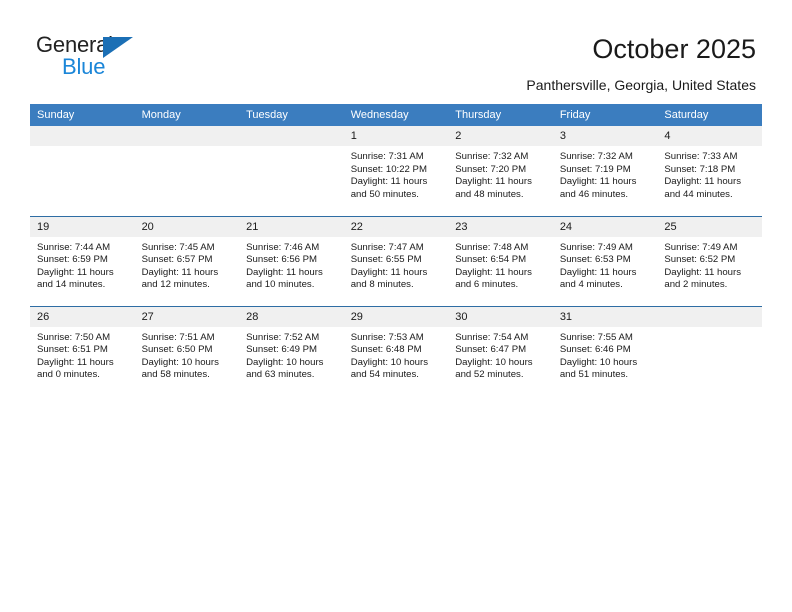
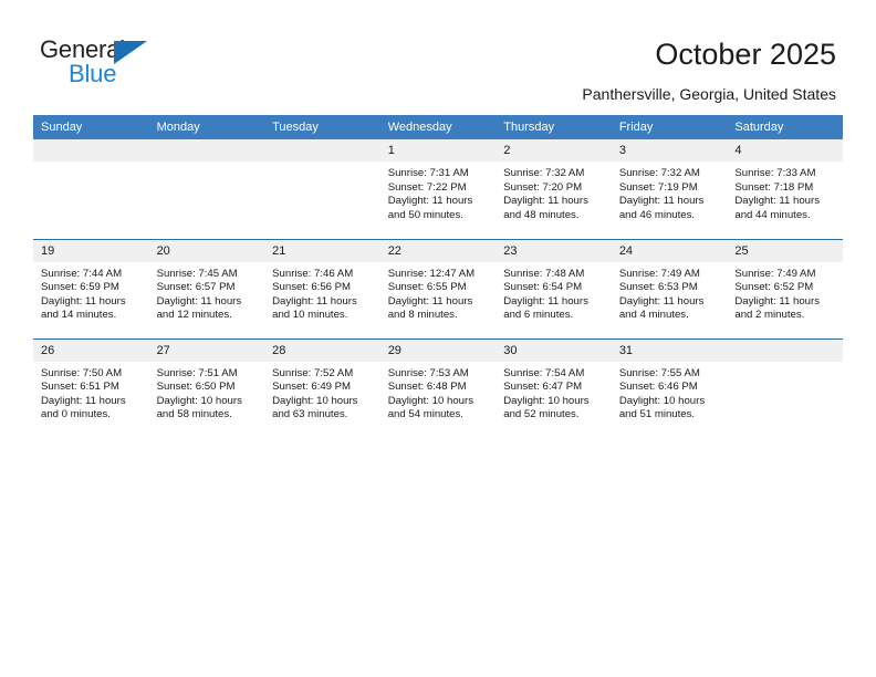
  General
  Blue
  October 2025
  Panthersville, Georgia, United States
  Sunday	Monday	Tuesday	Wednesday	Thursday	Friday	Saturday
- 			1Sunrise: 7:31 AMSunset: 10:22 PMDaylight: 11 hoursand 50 minutes.	2Sunrise: 7:32 AMSunset: 7:20 PMDaylight: 11 hoursand 48 minutes.	3Sunrise: 7:32 AMSunset: 7:19 PMDaylight: 11 hoursand 46 minutes.	4Sunrise: 7:33 AMSunset: 7:18 PMDaylight: 11 hoursand 44 minutes.
+ 			1Sunrise: 7:31 AMSunset: 7:22 PMDaylight: 11 hoursand 50 minutes.	2Sunrise: 7:32 AMSunset: 7:20 PMDaylight: 11 hoursand 48 minutes.	3Sunrise: 7:32 AMSunset: 7:19 PMDaylight: 11 hoursand 46 minutes.	4Sunrise: 7:33 AMSunset: 7:18 PMDaylight: 11 hoursand 44 minutes.
- 19Sunrise: 7:44 AMSunset: 6:59 PMDaylight: 11 hoursand 14 minutes.	20Sunrise: 7:45 AMSunset: 6:57 PMDaylight: 11 hoursand 12 minutes.	21Sunrise: 7:46 AMSunset: 6:56 PMDaylight: 11 hoursand 10 minutes.	22Sunrise: 7:47 AMSunset: 6:55 PMDaylight: 11 hoursand 8 minutes.	23Sunrise: 7:48 AMSunset: 6:54 PMDaylight: 11 hoursand 6 minutes.	24Sunrise: 7:49 AMSunset: 6:53 PMDaylight: 11 hoursand 4 minutes.	25Sunrise: 7:49 AMSunset: 6:52 PMDaylight: 11 hoursand 2 minutes.
+ 19Sunrise: 7:44 AMSunset: 6:59 PMDaylight: 11 hoursand 14 minutes.	20Sunrise: 7:45 AMSunset: 6:57 PMDaylight: 11 hoursand 12 minutes.	21Sunrise: 7:46 AMSunset: 6:56 PMDaylight: 11 hoursand 10 minutes.	22Sunrise: 12:47 AMSunset: 6:55 PMDaylight: 11 hoursand 8 minutes.	23Sunrise: 7:48 AMSunset: 6:54 PMDaylight: 11 hoursand 6 minutes.	24Sunrise: 7:49 AMSunset: 6:53 PMDaylight: 11 hoursand 4 minutes.	25Sunrise: 7:49 AMSunset: 6:52 PMDaylight: 11 hoursand 2 minutes.
  26Sunrise: 7:50 AMSunset: 6:51 PMDaylight: 11 hoursand 0 minutes.	27Sunrise: 7:51 AMSunset: 6:50 PMDaylight: 10 hoursand 58 minutes.	28Sunrise: 7:52 AMSunset: 6:49 PMDaylight: 10 hoursand 63 minutes.	29Sunrise: 7:53 AMSunset: 6:48 PMDaylight: 10 hoursand 54 minutes.	30Sunrise: 7:54 AMSunset: 6:47 PMDaylight: 10 hoursand 52 minutes.	31Sunrise: 7:55 AMSunset: 6:46 PMDaylight: 10 hoursand 51 minutes.
